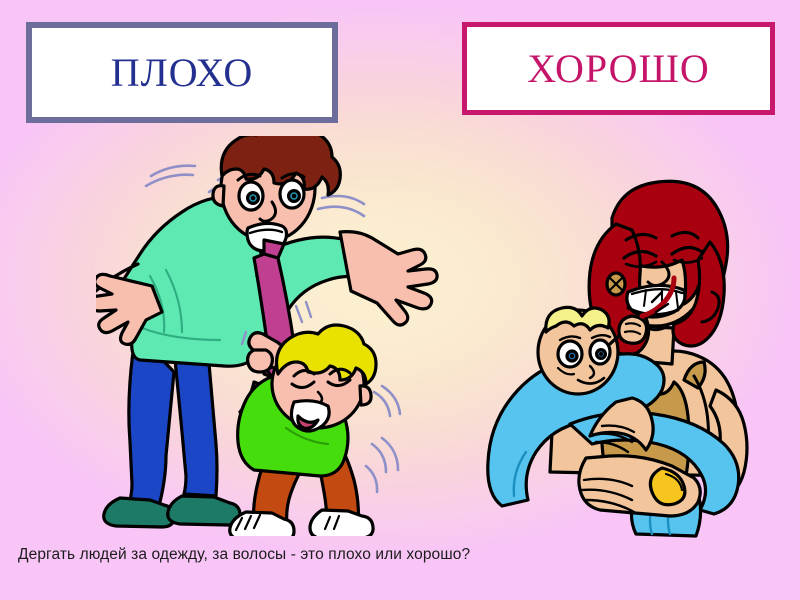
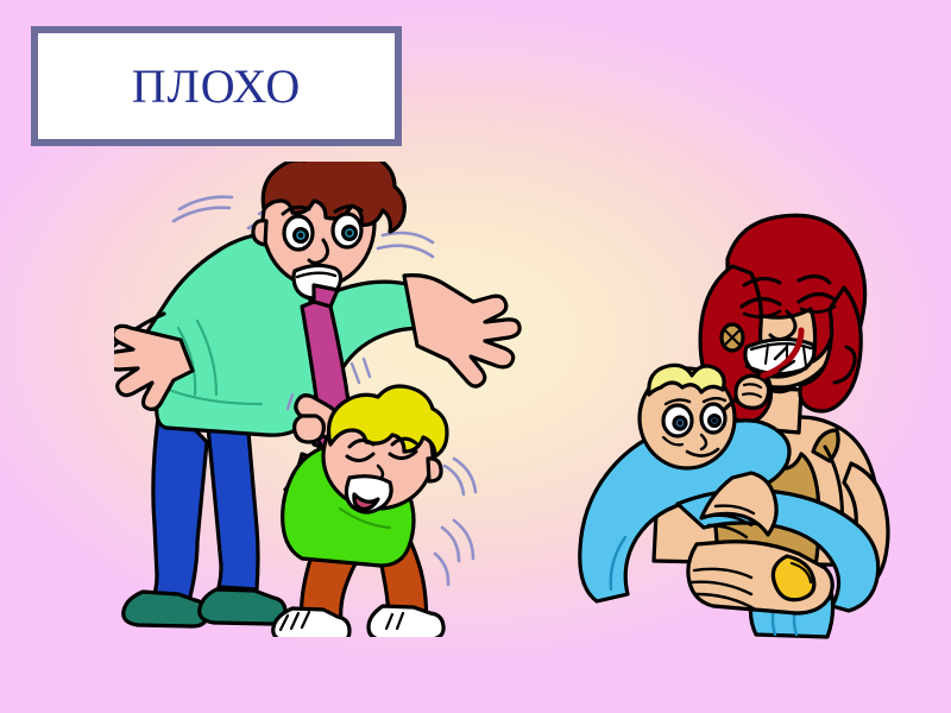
  ПЛОХО
- ХОРОШО
- Дергать людей за одежду, за волосы - это плохо или хорошо?
